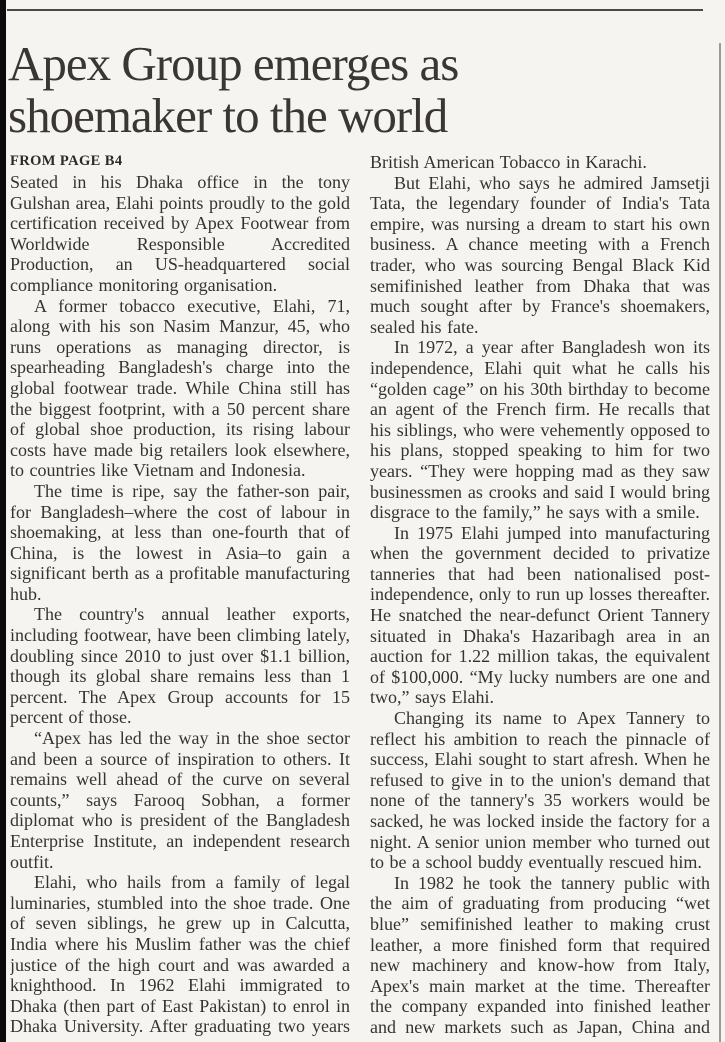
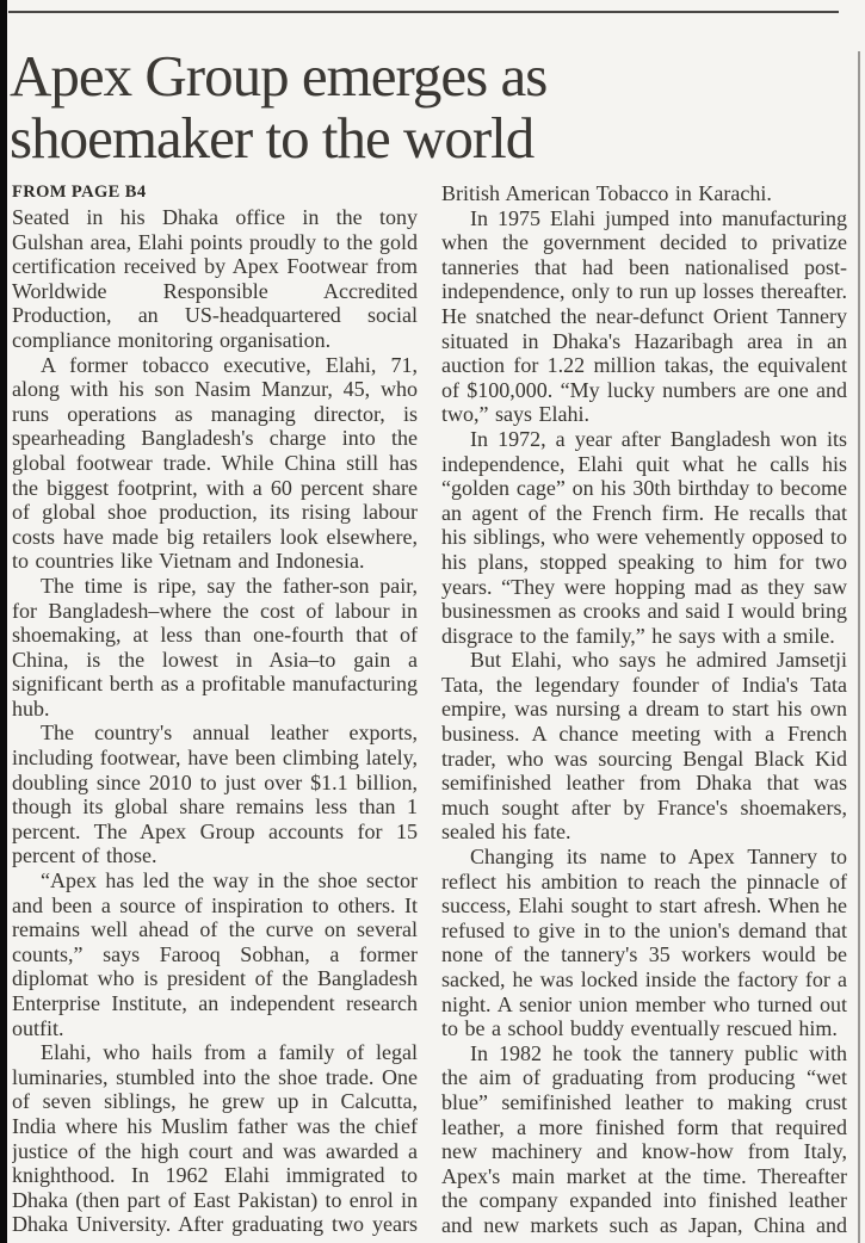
  Apex Group emerges as
  shoemaker to the world
  FROM PAGE B4
  Seated in his Dhaka office in the tony Gulshan area, Elahi points proudly to the gold certification received by Apex Footwear from Worldwide Responsible Accredited Production, an US-headquartered social compliance monitoring organisation.
- A former tobacco executive, Elahi, 71, along with his son Nasim Manzur, 45, who runs operations as managing director, is spearheading Bangladesh's charge into the global footwear trade. While China still has the biggest footprint, with a 50 percent share of global shoe production, its rising labour costs have made big retailers look elsewhere, to countries like Vietnam and Indonesia.
+ A former tobacco executive, Elahi, 71, along with his son Nasim Manzur, 45, who runs operations as managing director, is spearheading Bangladesh's charge into the global footwear trade. While China still has the biggest footprint, with a 60 percent share of global shoe production, its rising labour costs have made big retailers look elsewhere, to countries like Vietnam and Indonesia.
  The time is ripe, say the father-son pair, for Bangladesh–where the cost of labour in shoemaking, at less than one-fourth that of China, is the lowest in Asia–to gain a significant berth as a profitable manufacturing hub.
  The country's annual leather exports, including footwear, have been climbing lately, doubling since 2010 to just over $1.1 billion, though its global share remains less than 1 percent. The Apex Group accounts for 15 percent of those.
  “Apex has led the way in the shoe sector and been a source of inspiration to others. It remains well ahead of the curve on several counts,” says Farooq Sobhan, a former diplomat who is president of the Bangladesh Enterprise Institute, an independent research outfit.
  Elahi, who hails from a family of legal luminaries, stumbled into the shoe trade. One of seven siblings, he grew up in Calcutta, India where his Muslim father was the chief justice of the high court and was awarded a knighthood. In 1962 Elahi immigrated to Dhaka (then part of East Pakistan) to enrol in Dhaka University. After graduating two years
  British American Tobacco in Karachi.
- But Elahi, who says he admired Jamsetji Tata, the legendary founder of India's Tata empire, was nursing a dream to start his own business. A chance meeting with a French trader, who was sourcing Bengal Black Kid semifinished leather from Dhaka that was much sought after by France's shoemakers, sealed his fate.
+ In 1975 Elahi jumped into manufacturing when the government decided to privatize tanneries that had been nationalised post-independence, only to run up losses thereafter. He snatched the near-defunct Orient Tannery situated in Dhaka's Hazaribagh area in an auction for 1.22 million takas, the equivalent of $100,000. “My lucky numbers are one and two,” says Elahi.
  In 1972, a year after Bangladesh won its independence, Elahi quit what he calls his “golden cage” on his 30th birthday to become an agent of the French firm. He recalls that his siblings, who were vehemently opposed to his plans, stopped speaking to him for two years. “They were hopping mad as they saw businessmen as crooks and said I would bring disgrace to the family,” he says with a smile.
- In 1975 Elahi jumped into manufacturing when the government decided to privatize tanneries that had been nationalised post-independence, only to run up losses thereafter. He snatched the near-defunct Orient Tannery situated in Dhaka's Hazaribagh area in an auction for 1.22 million takas, the equivalent of $100,000. “My lucky numbers are one and two,” says Elahi.
+ But Elahi, who says he admired Jamsetji Tata, the legendary founder of India's Tata empire, was nursing a dream to start his own business. A chance meeting with a French trader, who was sourcing Bengal Black Kid semifinished leather from Dhaka that was much sought after by France's shoemakers, sealed his fate.
  Changing its name to Apex Tannery to reflect his ambition to reach the pinnacle of success, Elahi sought to start afresh. When he refused to give in to the union's demand that none of the tannery's 35 workers would be sacked, he was locked inside the factory for a night. A senior union member who turned out to be a school buddy eventually rescued him.
  In 1982 he took the tannery public with the aim of graduating from producing “wet blue” semifinished leather to making crust leather, a more finished form that required new machinery and know-how from Italy, Apex's main market at the time. Thereafter the company expanded into finished leather and new markets such as Japan, China and
